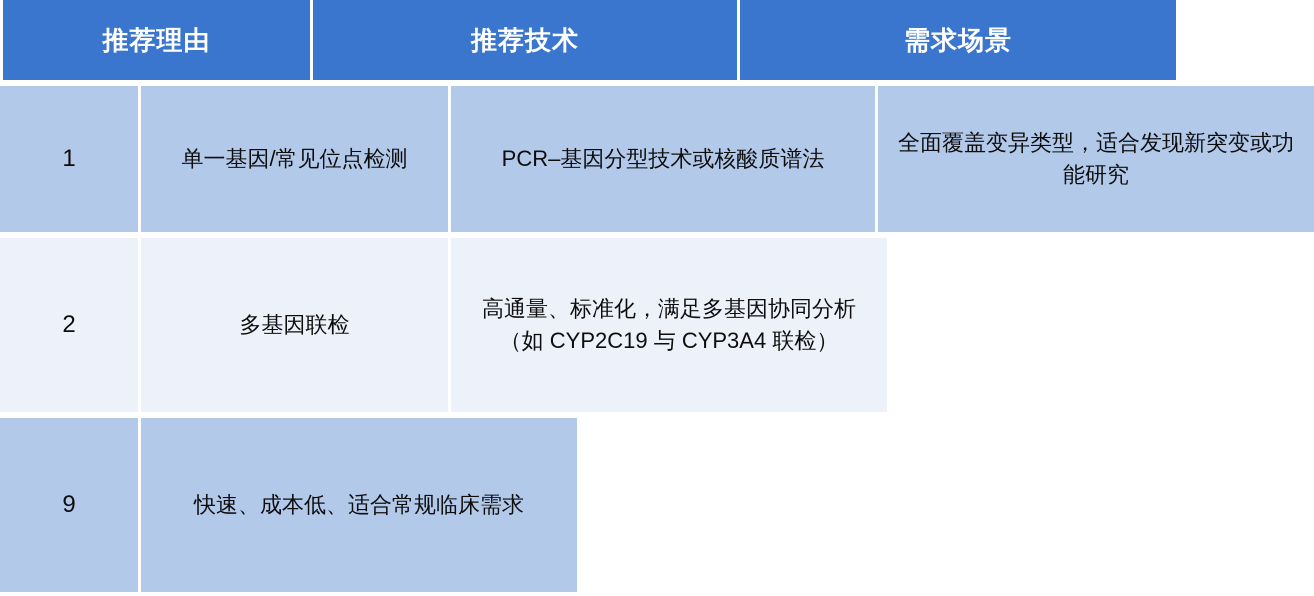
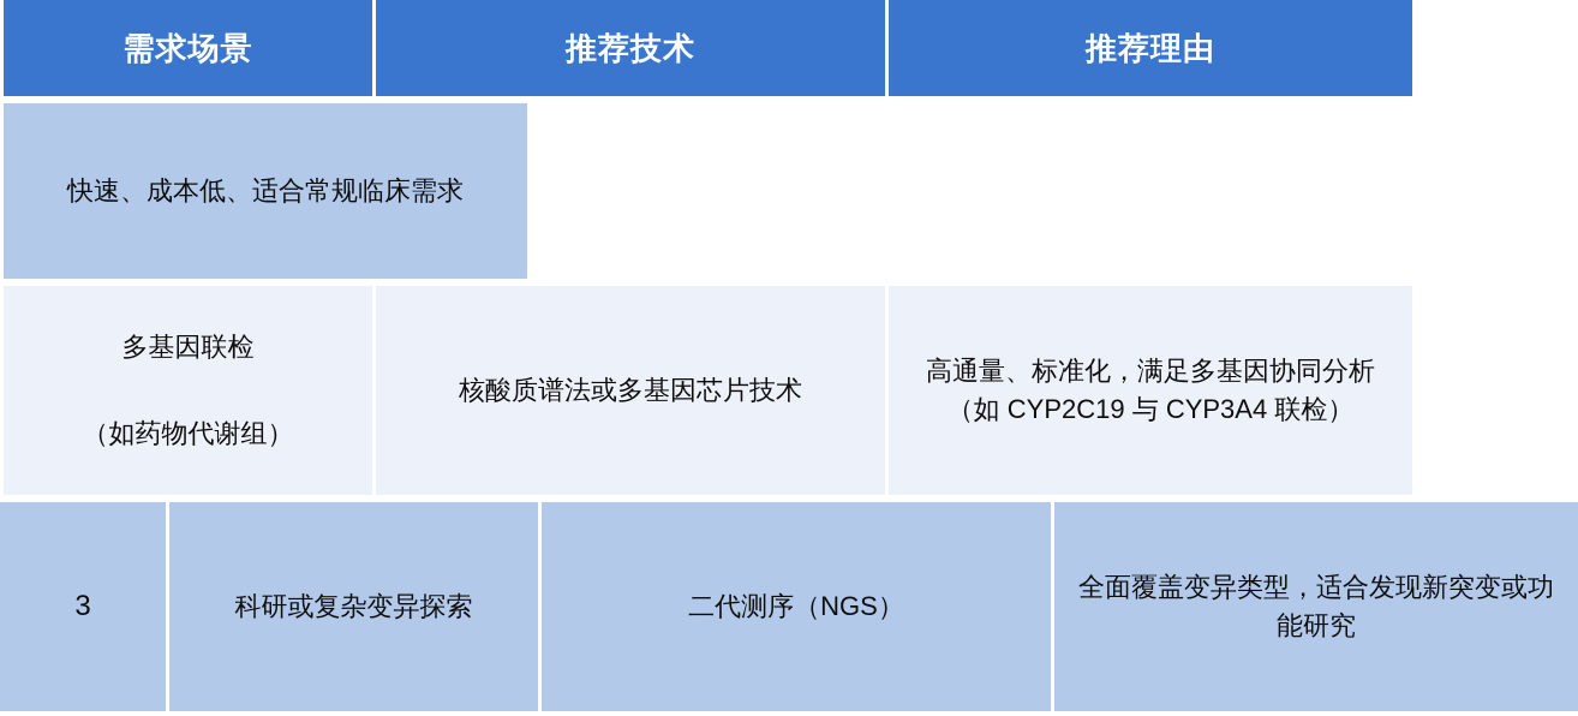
- 推荐理由
+ 需求场景
  推荐技术
- 需求场景
+ 推荐理由
- 1
- 单一基因/常见位点检测
- PCR–基因分型技术或核酸质谱法
- 全面覆盖变异类型，适合发现新突变或功能研究
+ 快速、成本低、适合常规临床需求
- 2
  多基因联检
+ （如药物代谢组）
+ 核酸质谱法或多基因芯片技术
  高通量、标准化，满足多基因协同分析（如 CYP2C19 与 CYP3A4 联检）
- 9
+ 3
+ 科研或复杂变异探索
+ 二代测序（NGS）
- 快速、成本低、适合常规临床需求
+ 全面覆盖变异类型，适合发现新突变或功能研究
